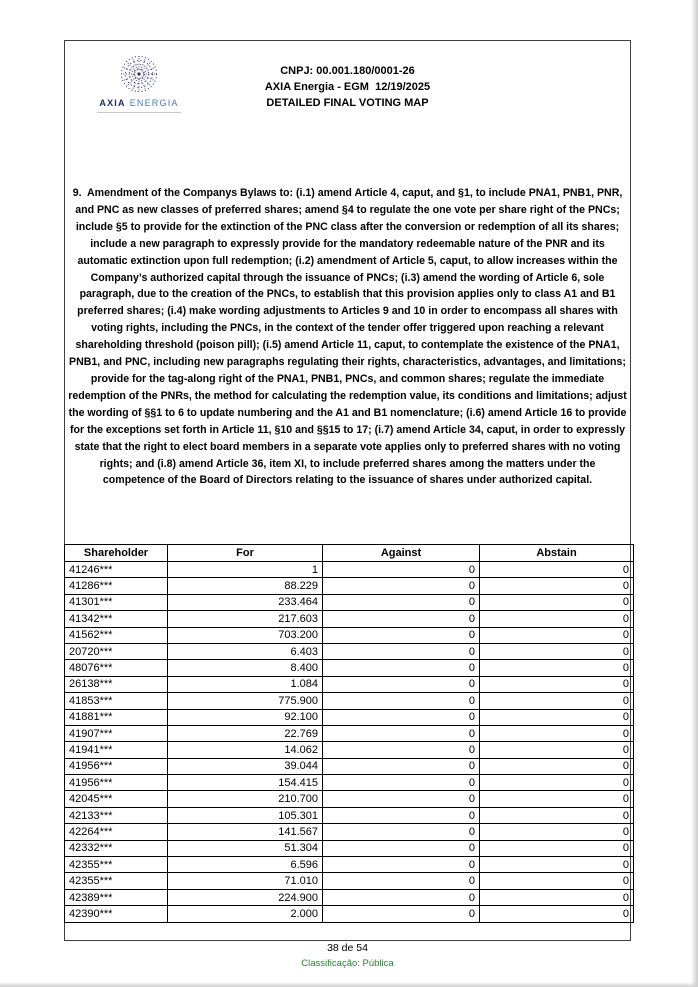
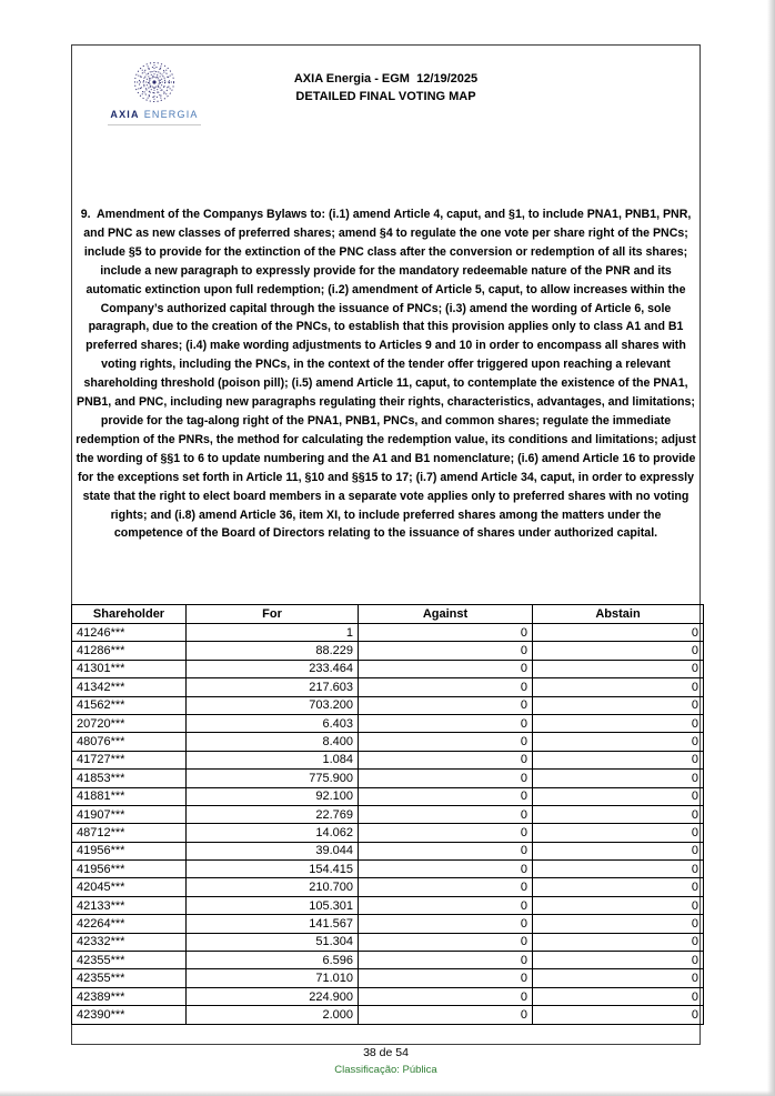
  AXIA ENERGIA
- CNPJ: 00.001.180/0001-26
  AXIA Energia - EGM 12/19/2025
  DETAILED FINAL VOTING MAP
  9. Amendment of the Companys Bylaws to: (i.1) amend Article 4, caput, and §1, to include PNA1, PNB1, PNR, and PNC as new classes of preferred shares; amend §4 to regulate the one vote per share right of the PNCs; include §5 to provide for the extinction of the PNC class after the conversion or redemption of all its shares; include a new paragraph to expressly provide for the mandatory redeemable nature of the PNR and its automatic extinction upon full redemption; (i.2) amendment of Article 5, caput, to allow increases within the Company’s authorized capital through the issuance of PNCs; (i.3) amend the wording of Article 6, sole paragraph, due to the creation of the PNCs, to establish that this provision applies only to class A1 and B1 preferred shares; (i.4) make wording adjustments to Articles 9 and 10 in order to encompass all shares with voting rights, including the PNCs, in the context of the tender offer triggered upon reaching a relevant shareholding threshold (poison pill); (i.5) amend Article 11, caput, to contemplate the existence of the PNA1, PNB1, and PNC, including new paragraphs regulating their rights, characteristics, advantages, and limitations; provide for the tag-along right of the PNA1, PNB1, PNCs, and common shares; regulate the immediate redemption of the PNRs, the method for calculating the redemption value, its conditions and limitations; adjust the wording of §§1 to 6 to update numbering and the A1 and B1 nomenclature; (i.6) amend Article 16 to provide for the exceptions set forth in Article 11, §10 and §§15 to 17; (i.7) amend Article 34, caput, in order to expressly state that the right to elect board members in a separate vote applies only to preferred shares with no voting rights; and (i.8) amend Article 36, item XI, to include preferred shares among the matters under the competence of the Board of Directors relating to the issuance of shares under authorized capital.
  Shareholder	For	Against	Abstain
  41246***	1	0	0
  41286***	88.229	0	0
  41301***	233.464	0	0
  41342***	217.603	0	0
  41562***	703.200	0	0
  20720***	6.403	0	0
  48076***	8.400	0	0
- 26138***	1.084	0	0
+ 41727***	1.084	0	0
  41853***	775.900	0	0
  41881***	92.100	0	0
  41907***	22.769	0	0
- 41941***	14.062	0	0
+ 48712***	14.062	0	0
  41956***	39.044	0	0
  41956***	154.415	0	0
  42045***	210.700	0	0
  42133***	105.301	0	0
  42264***	141.567	0	0
  42332***	51.304	0	0
  42355***	6.596	0	0
  42355***	71.010	0	0
  42389***	224.900	0	0
  42390***	2.000	0	0
  38 de 54
  Classificação: Pública
